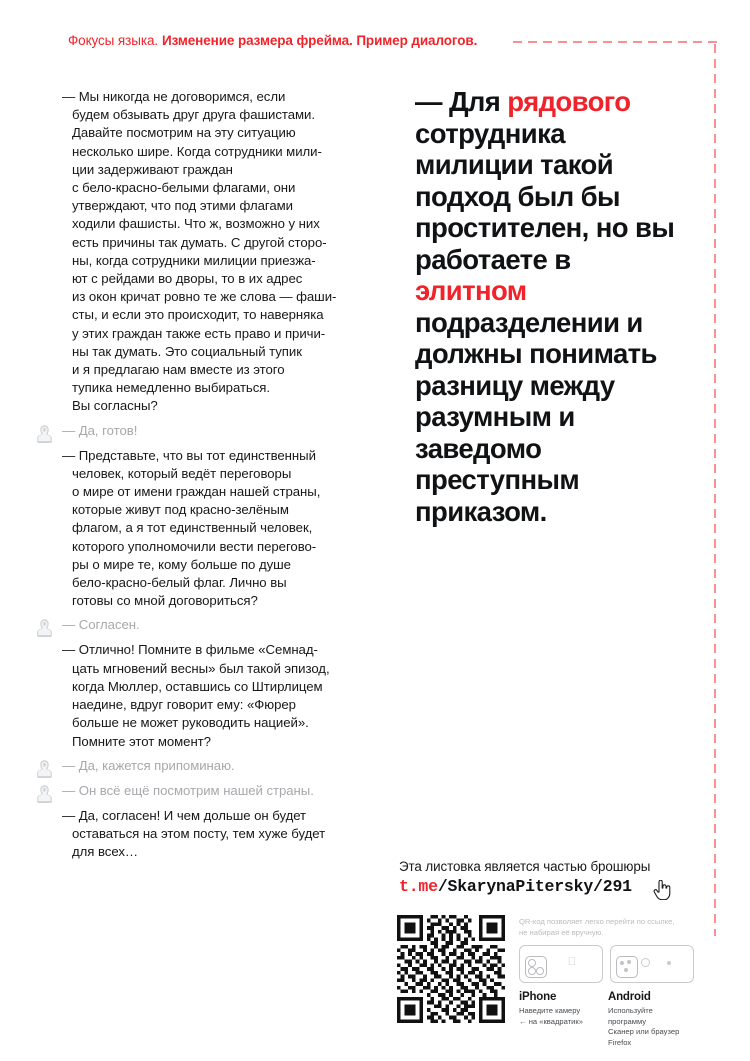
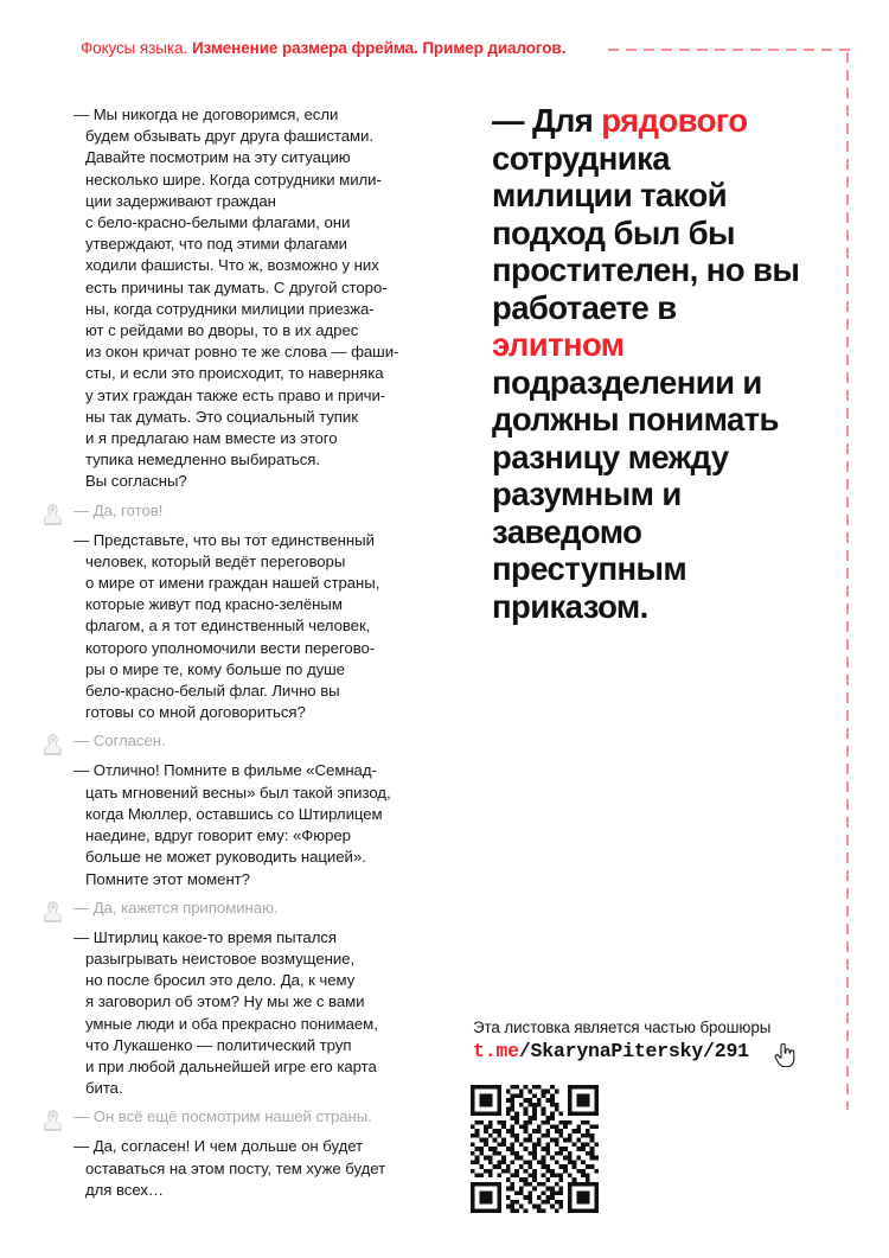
  Фокусы языка.
  Изменение размера фрейма. Пример диалогов.
  — Мы никогда не договоримся, если
  будем обзывать друг друга фашистами.
  Давайте посмотрим на эту ситуацию
  несколько шире. Когда сотрудники мили-
  ции задерживают граждан
  с бело-красно-белыми флагами, они
  утверждают, что под этими флагами
  ходили фашисты. Что ж, возможно у них
  есть причины так думать. С другой сторо-
  ны, когда сотрудники милиции приезжа-
  ют с рейдами во дворы, то в их адрес
  из окон кричат ровно те же слова — фаши-
  сты, и если это происходит, то наверняка
  у этих граждан также есть право и причи-
  ны так думать. Это социальный тупик
  и я предлагаю нам вместе из этого
  тупика немедленно выбираться.
  Вы согласны?
  — Да, готов!
  — Представьте, что вы тот единственный
  человек, который ведёт переговоры
  о мире от имени граждан нашей страны,
  которые живут под красно-зелёным
  флагом, а я тот единственный человек,
  которого уполномочили вести перегово-
  ры о мире те, кому больше по душе
  бело-красно-белый флаг. Лично вы
  готовы со мной договориться?
  — Согласен.
  — Отлично! Помните в фильме «Семнад-
  цать мгновений весны» был такой эпизод,
  когда Мюллер, оставшись со Штирлицем
  наедине, вдруг говорит ему: «Фюрер
  больше не может руководить нацией».
  Помните этот момент?
  — Да, кажется припоминаю.
+ — Штирлиц какое-то время пытался
+ разыгрывать неистовое возмущение,
+ но после бросил это дело. Да, к чему
+ я заговорил об этом? Ну мы же с вами
+ умные люди и оба прекрасно понимаем,
+ что Лукашенко — политический труп
+ и при любой дальнейшей игре его карта
+ бита.
  — Он всё ещё посмотрим нашей страны.
  — Да, согласен! И чем дольше он будет
  оставаться на этом посту, тем хуже будет
  для всех…
  — Для рядового сотрудника милиции такой подход был бы простителен, но вы работаете в элитном подразделении и должны понимать разницу между разумным и заведомо преступным приказом.
  Эта листовка является частью брошюры
  t.me/SkarynaPitersky/291
- QR-код позволяет легко перейти по ссылке,
- не набирая её вручную.
- 
- iPhone
- Наведите камеру
- ← на «квадратик»
- Android
- Используйте программу
- Сканер или браузер Firefox
